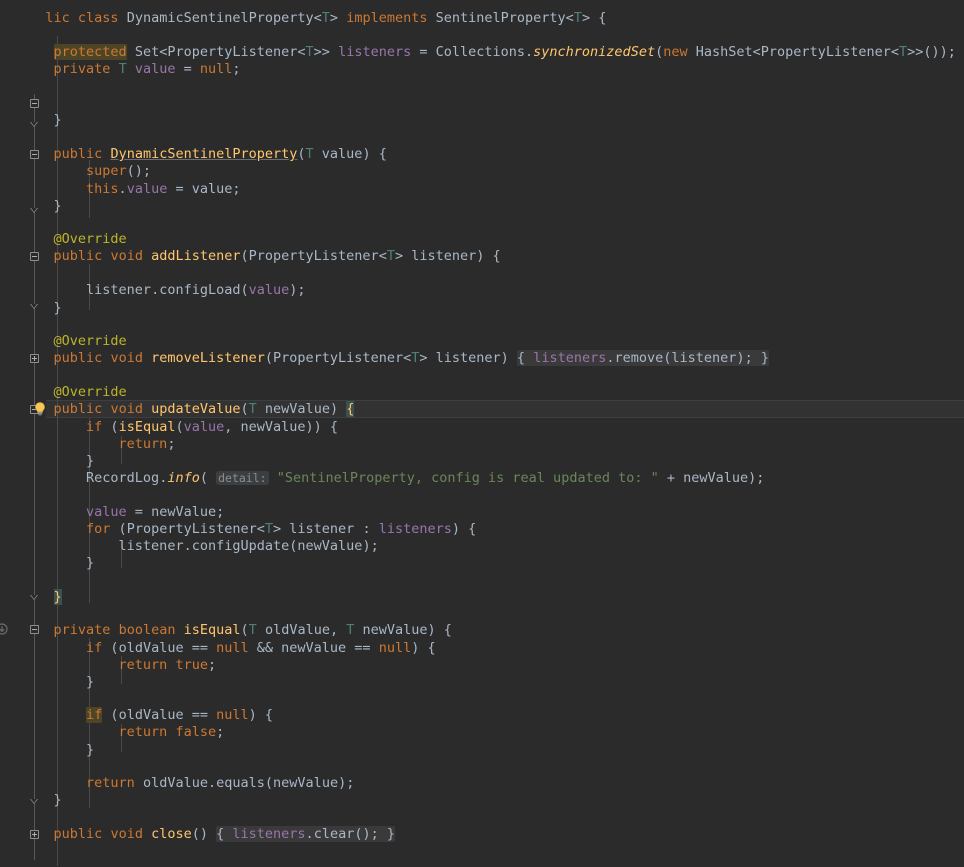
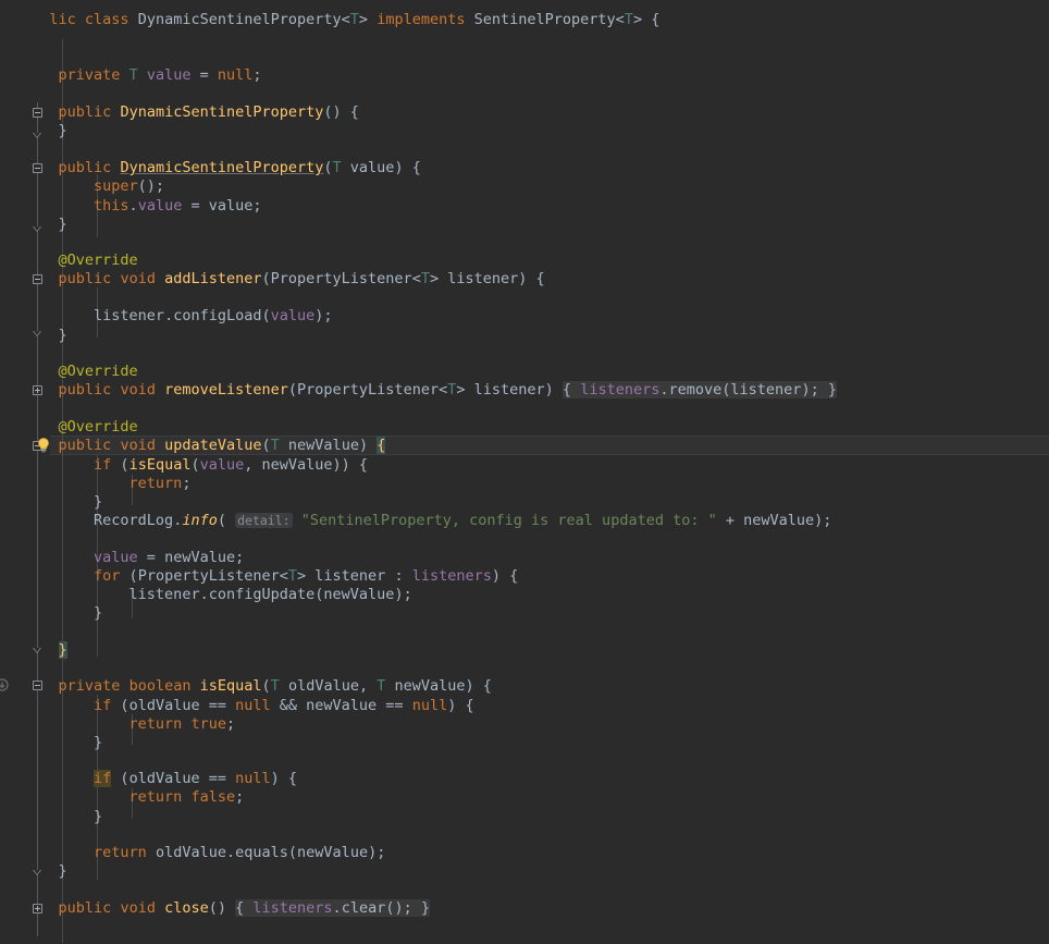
  lic class DynamicSentinelProperty<T> implements SentinelProperty<T> {
- protected Set<PropertyListener<T>> listeners = Collections.synchronizedSet(new HashSet<PropertyListener<T>>());
  private T value = null;
+ public DynamicSentinelProperty() {
  }
  public DynamicSentinelProperty(T value) {
  super();
  this.value = value;
  }
  @Override
  public void addListener(PropertyListener<T> listener) {
  listener.configLoad(value);
  }
  @Override
  public void removeListener(PropertyListener<T> listener) { listeners.remove(listener); }
  @Override
  public void updateValue(T newValue) {
  if (isEqual(value, newValue)) {
  return;
  }
  RecordLog.info( detail: "SentinelProperty, config is real updated to: " + newValue);
  value = newValue;
  for (PropertyListener<T> listener : listeners) {
  listener.configUpdate(newValue);
  }
  }
  private boolean isEqual(T oldValue, T newValue) {
  if (oldValue == null && newValue == null) {
  return true;
  }
  if (oldValue == null) {
  return false;
  }
  return oldValue.equals(newValue);
  }
  public void close() { listeners.clear(); }
